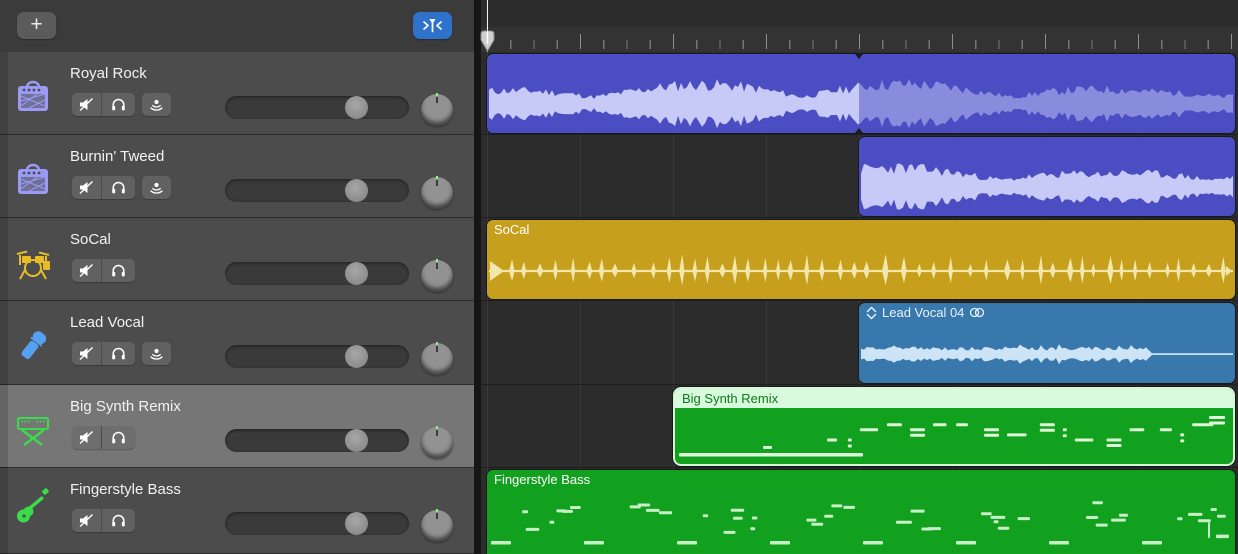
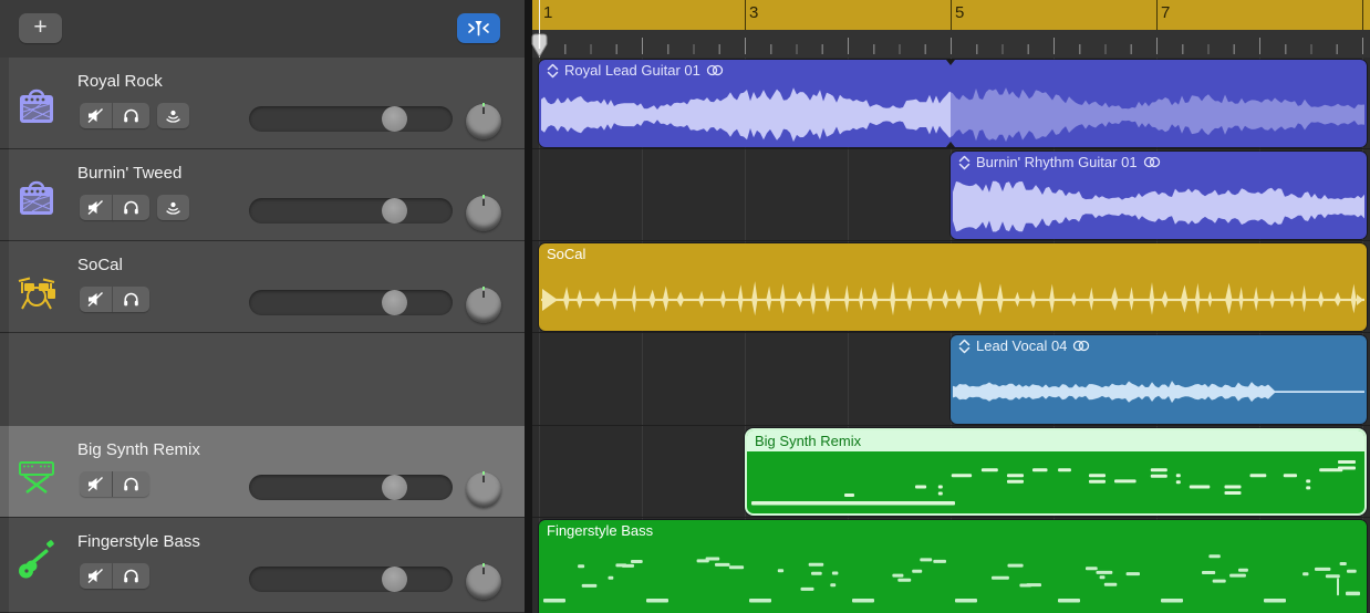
  +
  Royal Rock
  Burnin' Tweed
  SoCal
- Lead Vocal
  Big Synth Remix
  Fingerstyle Bass
+ 1
+ 3
+ 5
+ 7
+ Royal Lead Guitar 01
+ Burnin' Rhythm Guitar 01
  SoCal
  Lead Vocal 04
  Big Synth Remix
  Fingerstyle Bass
